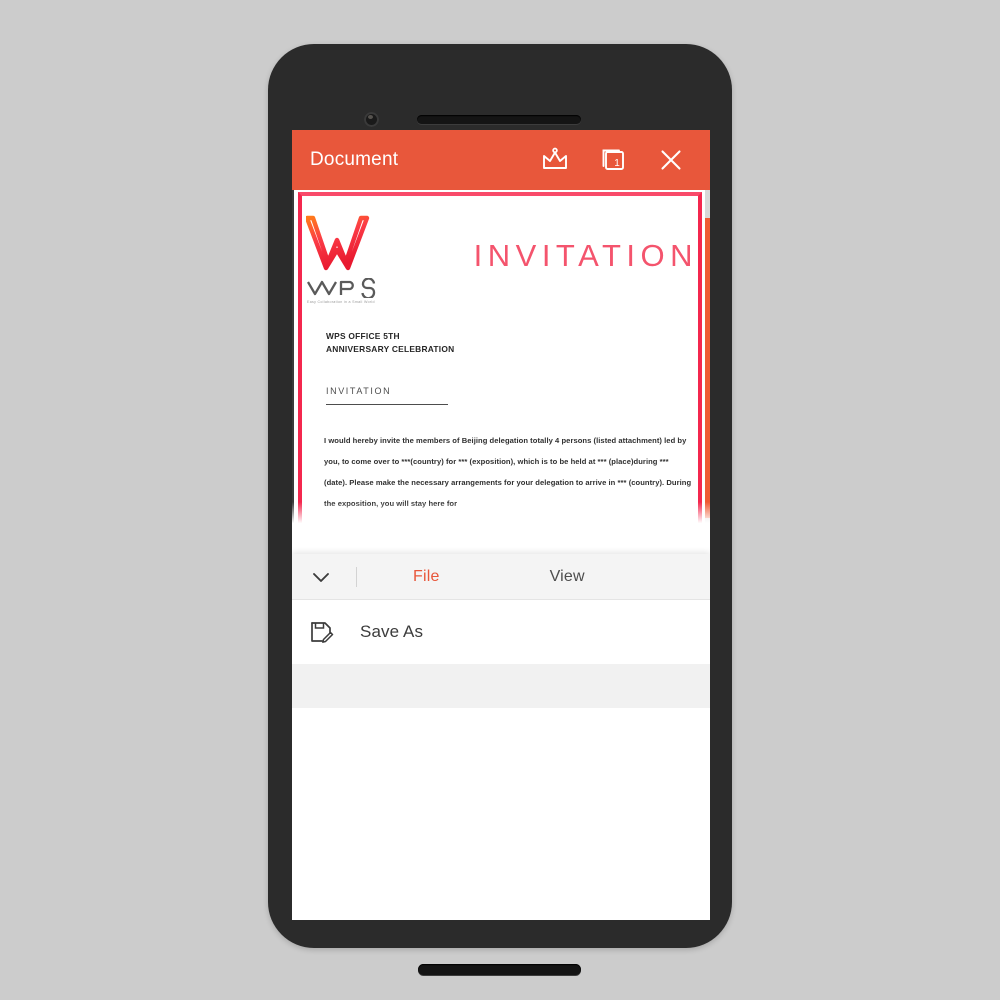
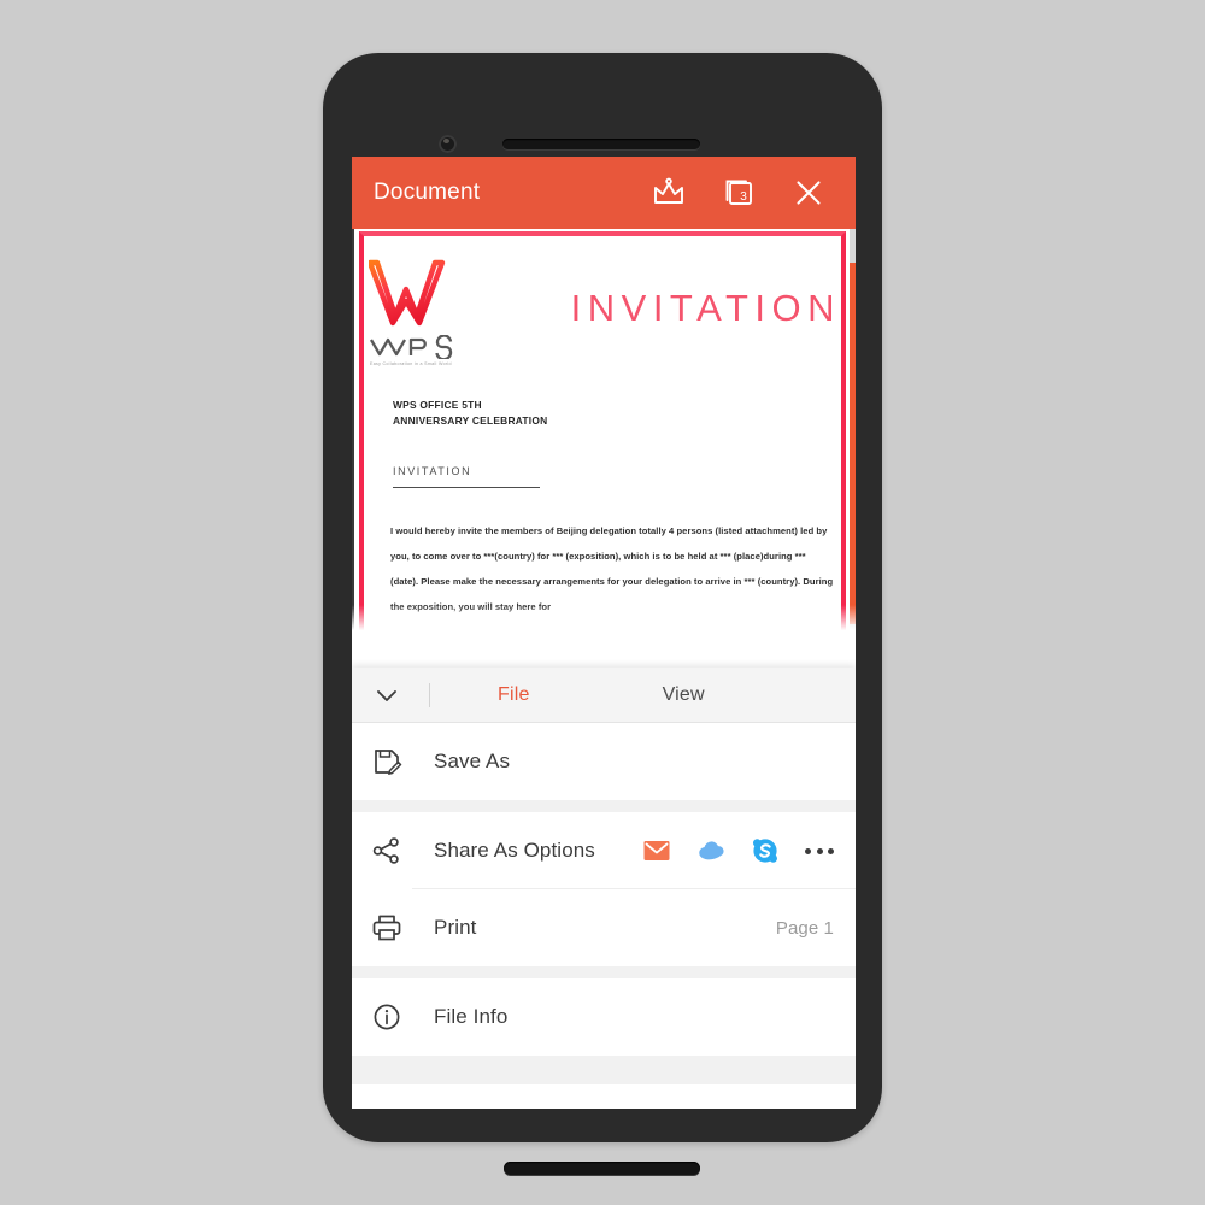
  Document
- 1
+ 3
  INVITATION
  WPS OFFICE 5TH
  ANNIVERSARY CELEBRATION
  INVITATION
  I would hereby invite the members of Beijing delegation totally 4 persons (listed attachment) led by you, to come over to ***(country) for *** (exposition), which is to be held at *** (place)during *** (date). Please make the necessary arrangements for your delegation to arrive in *** (country). During
  File
  View
  Save As
+ Share As Options
+ Print
+ Page 1
+ File Info
